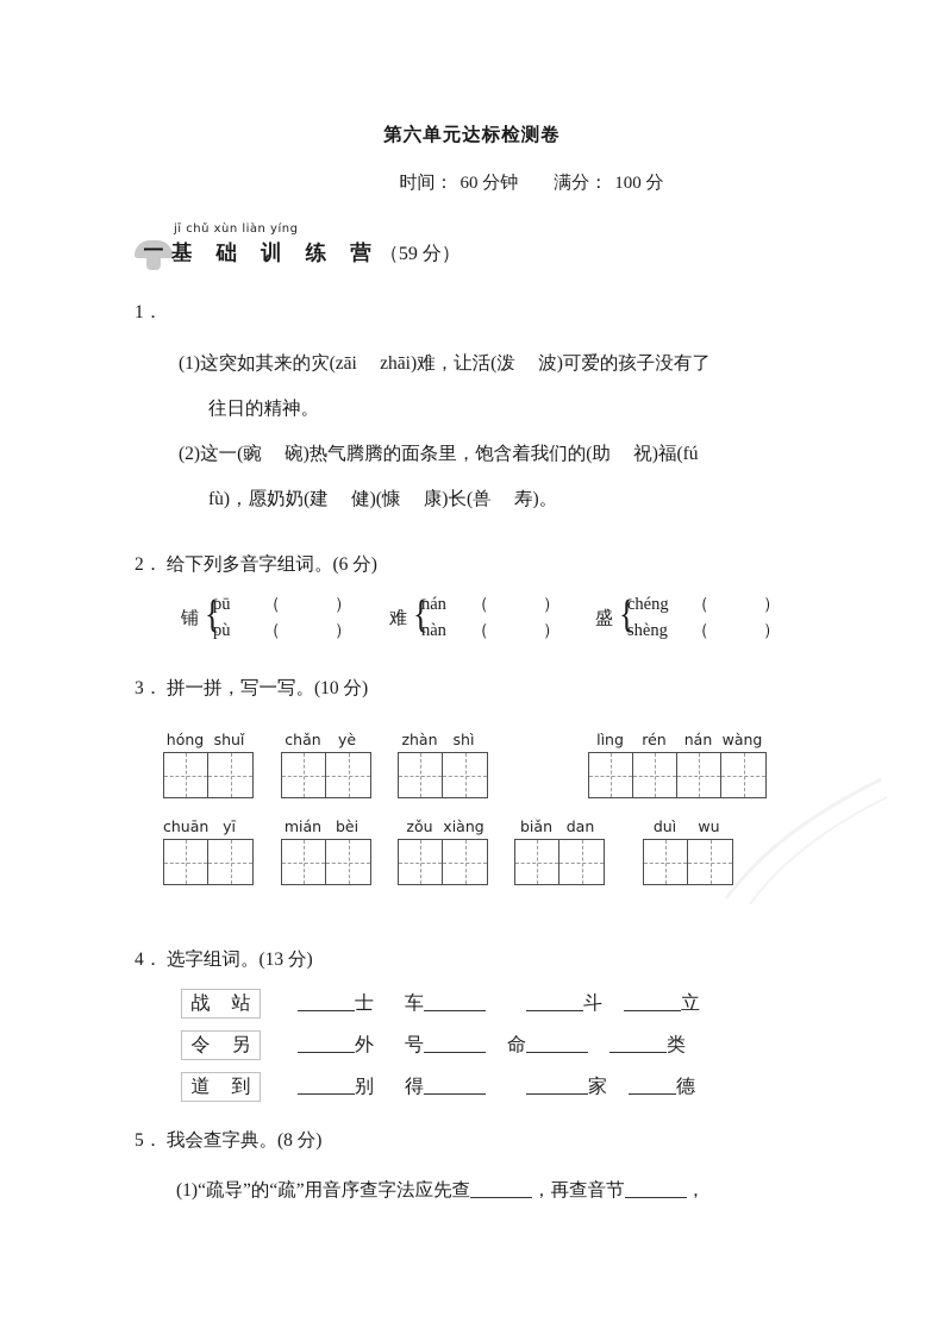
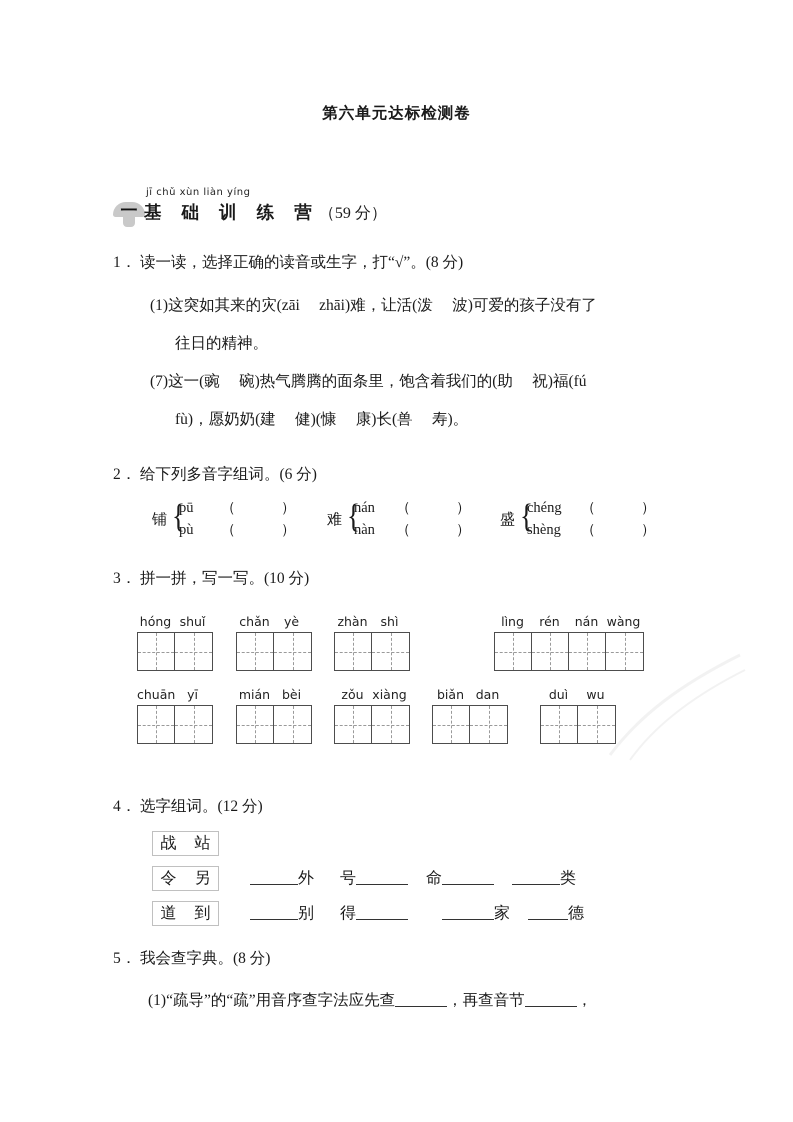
  第六单元达标检测卷
- 时间： 60 分钟 满分： 100 分
  一
  jī chǔ xùn liàn yíng
  基 础 训 练 营（59 分）
  1．
+ 读一读，选择正确的读音或生字，打“√”。(8 分)
  (1)这突如其来的灾(zāi zhāi)难，让活(泼 波)可爱的孩子没有了
  往日的精神。
- (2)这一(豌 碗)热气腾腾的面条里，饱含着我们的(助 祝)福(fú
+ (7)这一(豌 碗)热气腾腾的面条里，饱含着我们的(助 祝)福(fú
  fù)，愿奶奶(建 健)(慷 康)长(兽 寿)。
  2．
  给下列多音字组词。(6 分)
  铺
  {
  pū （ ）
  pù （ ）
  难
  {
  nán （ ）
  nàn （ ）
  盛
  {
  chéng （ ）
  shèng （ ）
  3．
  拼一拼，写一写。(10 分)
  hóng
  shuǐ
  chǎn
  yè
  zhàn
  shì
  lìng
  rén
  nán
  wàng
  chuān
  yī
  mián
  bèi
  zǒu
  xiàng
  biǎn
  dan
  duì
  wu
  4．
- 选字组词。(13 分)
+ 选字组词。(12 分)
  战 站
- 士 车 斗 立
  令 另
  外 号 命 类
  道 到
  别 得 家 德
  5．
  我会查字典。(8 分)
  (1)“疏导”的“疏”用音序查字法应先查 ，再查音节 ，
